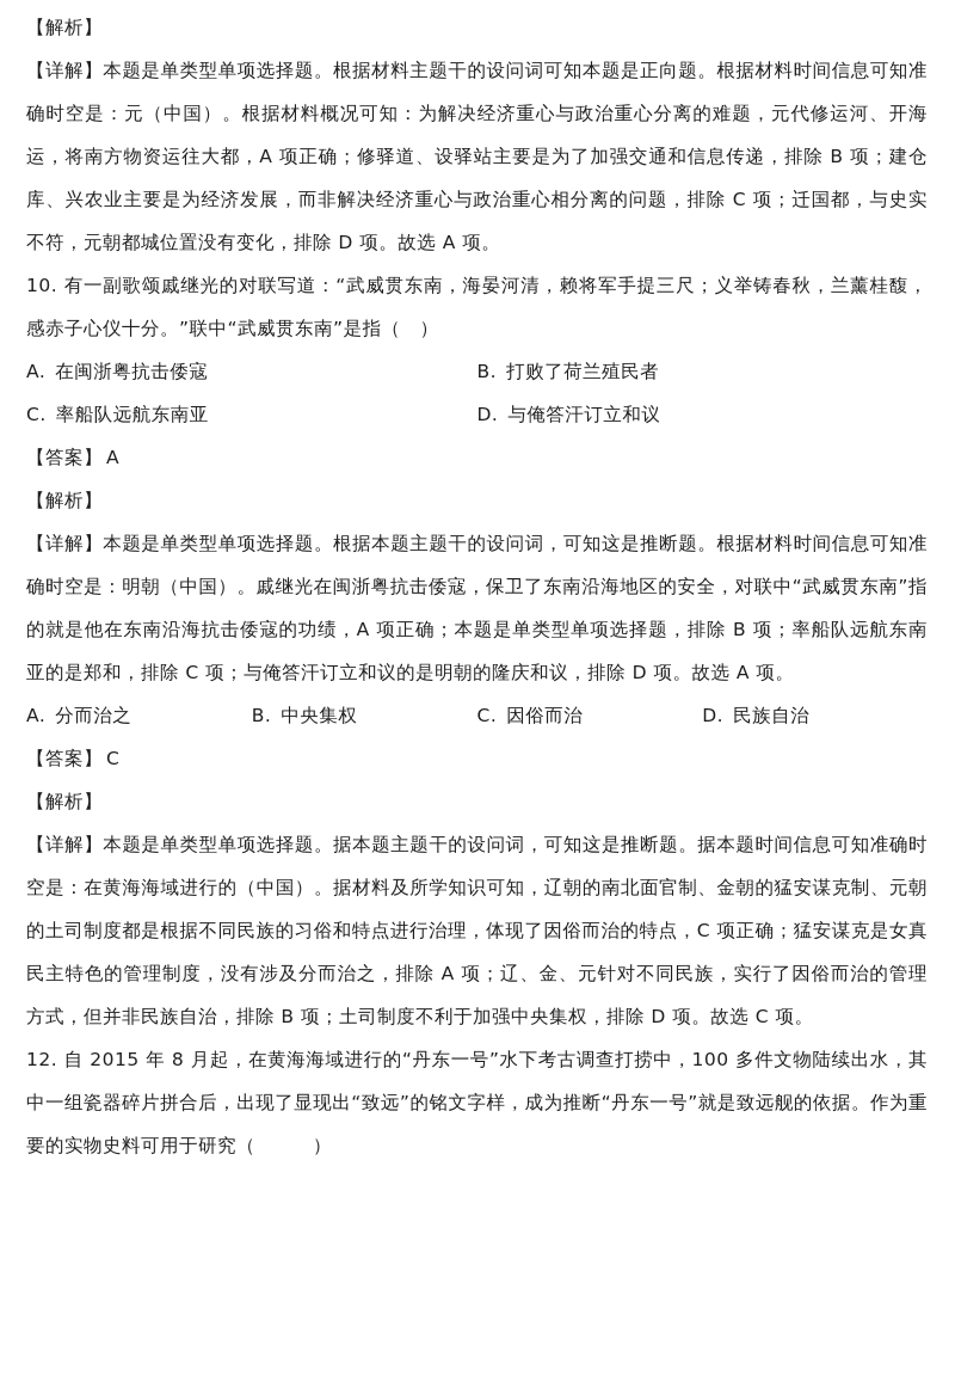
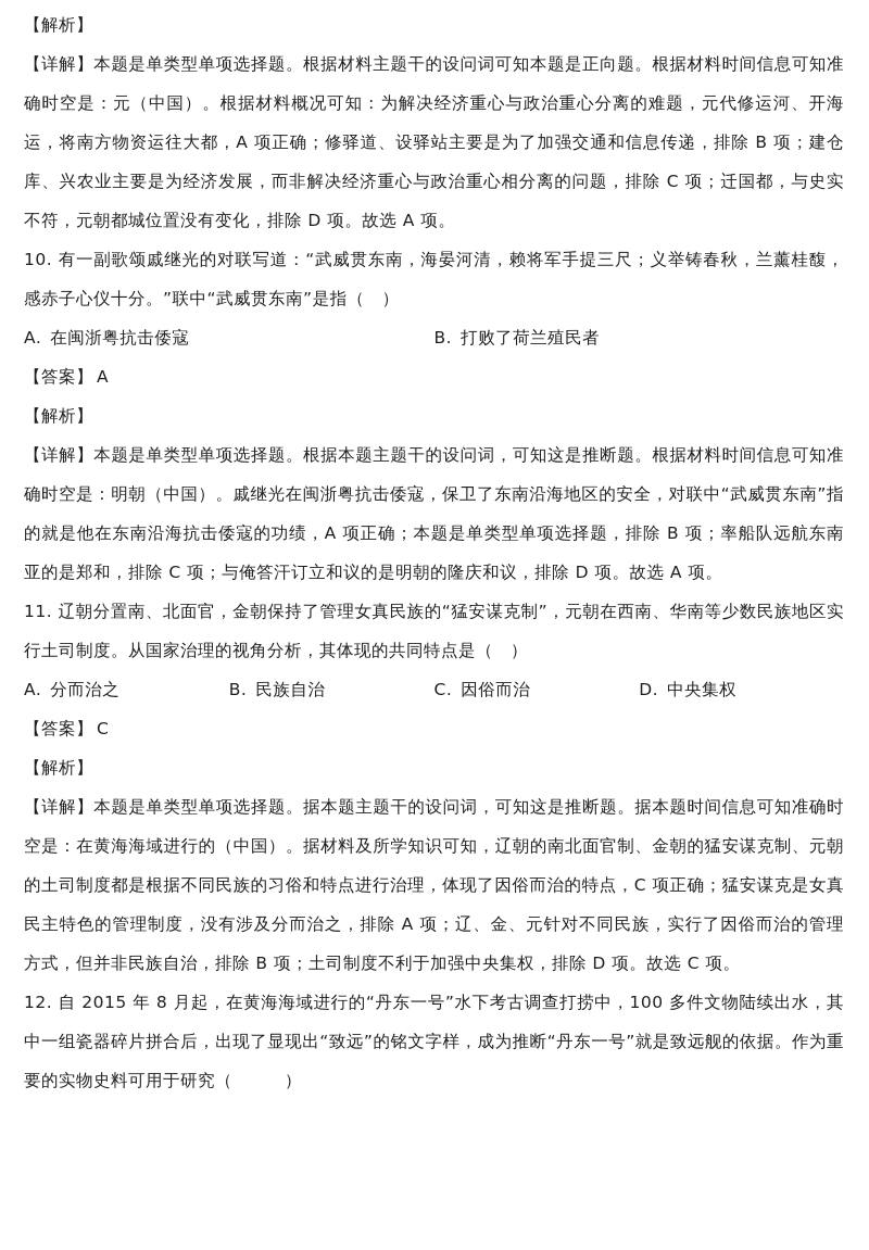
  【解析】
  【详解】本题是单类型单项选择题。根据材料主题干的设问词可知本题是正向题。根据材料时间信息可知准确时空是：元（中国）。根据材料概况可知：为解决经济重心与政治重心分离的难题，元代修运河、开海运，将南方物资运往大都，A 项正确；修驿道、设驿站主要是为了加强交通和信息传递，排除 B 项；建仓库、兴农业主要是为经济发展，而非解决经济重心与政治重心相分离的问题，排除 C 项；迁国都，与史实不符，元朝都城位置没有变化，排除 D 项。故选 A 项。
  10. 有一副歌颂戚继光的对联写道：“武威贯东南，海晏河清，赖将军手提三尺；义举铸春秋，兰薰桂馥，感赤子心仪十分。”联中“武威贯东南”是指（ ）
  A. 在闽浙粤抗击倭寇
  B. 打败了荷兰殖民者
- C. 率船队远航东南亚
- D. 与俺答汗订立和议
  【答案】 A
  【解析】
  【详解】本题是单类型单项选择题。根据本题主题干的设问词，可知这是推断题。根据材料时间信息可知准确时空是：明朝（中国）。戚继光在闽浙粤抗击倭寇，保卫了东南沿海地区的安全，对联中“武威贯东南”指的就是他在东南沿海抗击倭寇的功绩，A 项正确；本题是单类型单项选择题，排除 B 项；率船队远航东南亚的是郑和，排除 C 项；与俺答汗订立和议的是明朝的隆庆和议，排除 D 项。故选 A 项。
+ 11. 辽朝分置南、北面官，金朝保持了管理女真民族的“猛安谋克制”，元朝在西南、华南等少数民族地区实行土司制度。从国家治理的视角分析，其体现的共同特点是（ ）
  A. 分而治之
- B. 中央集权
+ B. 民族自治
  C. 因俗而治
- D. 民族自治
+ D. 中央集权
  【答案】 C
  【解析】
  【详解】本题是单类型单项选择题。据本题主题干的设问词，可知这是推断题。据本题时间信息可知准确时空是：在黄海海域进行的（中国）。据材料及所学知识可知，辽朝的南北面官制、金朝的猛安谋克制、元朝的土司制度都是根据不同民族的习俗和特点进行治理，体现了因俗而治的特点，C 项正确；猛安谋克是女真民主特色的管理制度，没有涉及分而治之，排除 A 项；辽、金、元针对不同民族，实行了因俗而治的管理方式，但并非民族自治，排除 B 项；土司制度不利于加强中央集权，排除 D 项。故选 C 项。
  12. 自 2015 年 8 月起，在黄海海域进行的“丹东一号”水下考古调查打捞中，100 多件文物陆续出水，其中一组瓷器碎片拼合后，出现了显现出“致远”的铭文字样，成为推断“丹东一号”就是致远舰的依据。作为重要的实物史料可用于研究（ ）
